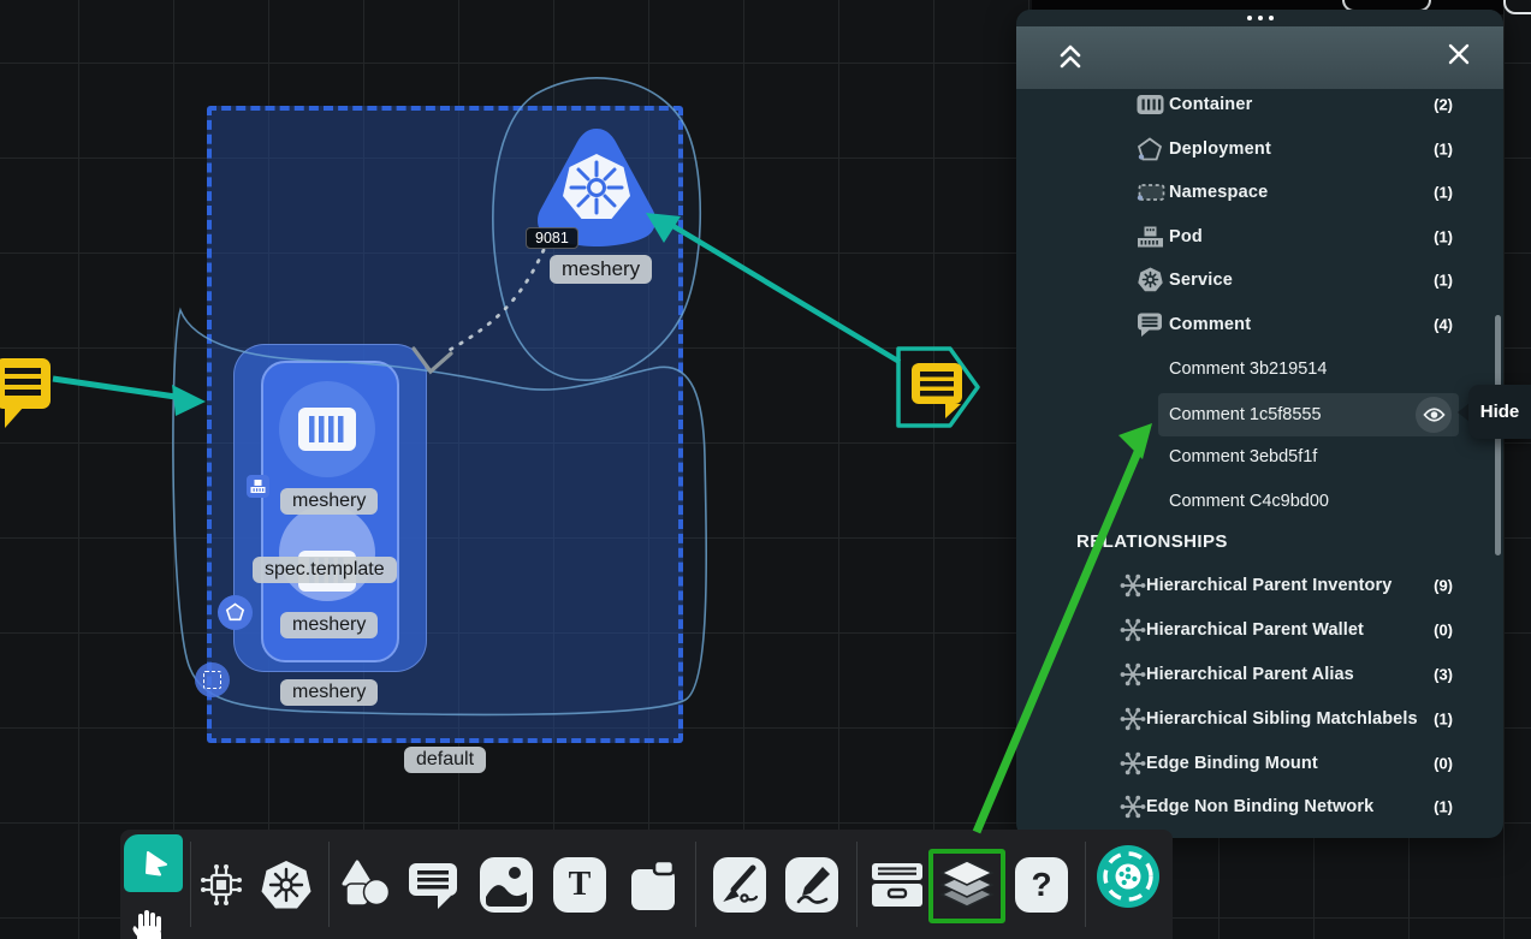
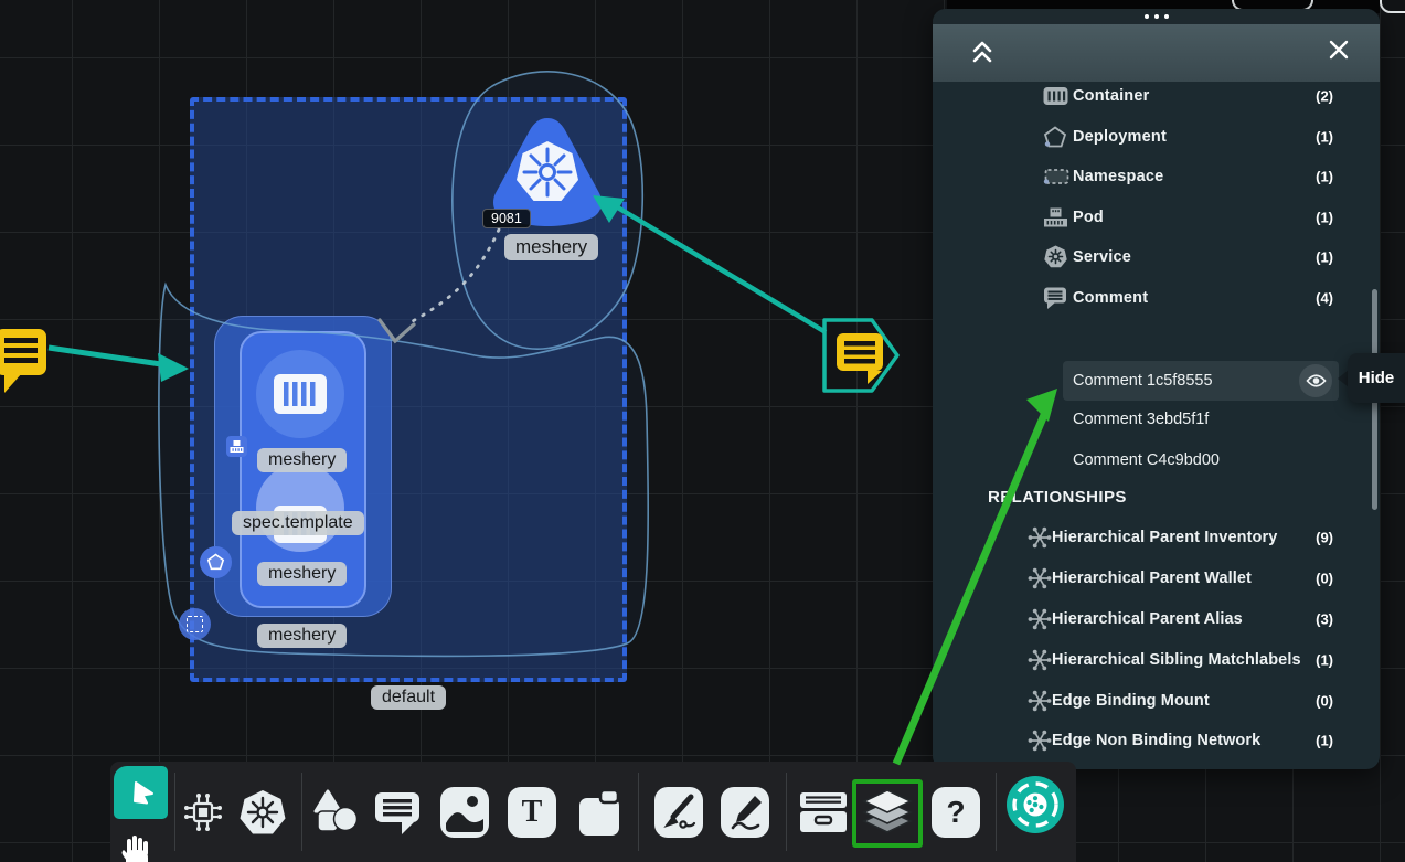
  9081
  meshery
  meshery
  spec.template
  meshery
  meshery
  default
  Container
  (2)
  Deployment
  (1)
  Namespace
  (1)
  Pod
  (1)
  Service
  (1)
  Comment
  (4)
- Comment 3b219514
  Comment 1c5f8555
  Comment 3ebd5f1f
  Comment C4c9bd00
  RLATIONSHIPS
  Hierarchical Parent Inventory
  (9)
  Hierarchical Parent Wallet
  (0)
  Hierarchical Parent Alias
  (3)
  Hierarchical Sibling Matchlabels
  (1)
  Edge Binding Mount
  (0)
  Edge Non Binding Network
  (1)
  Hide
  T
  ?
